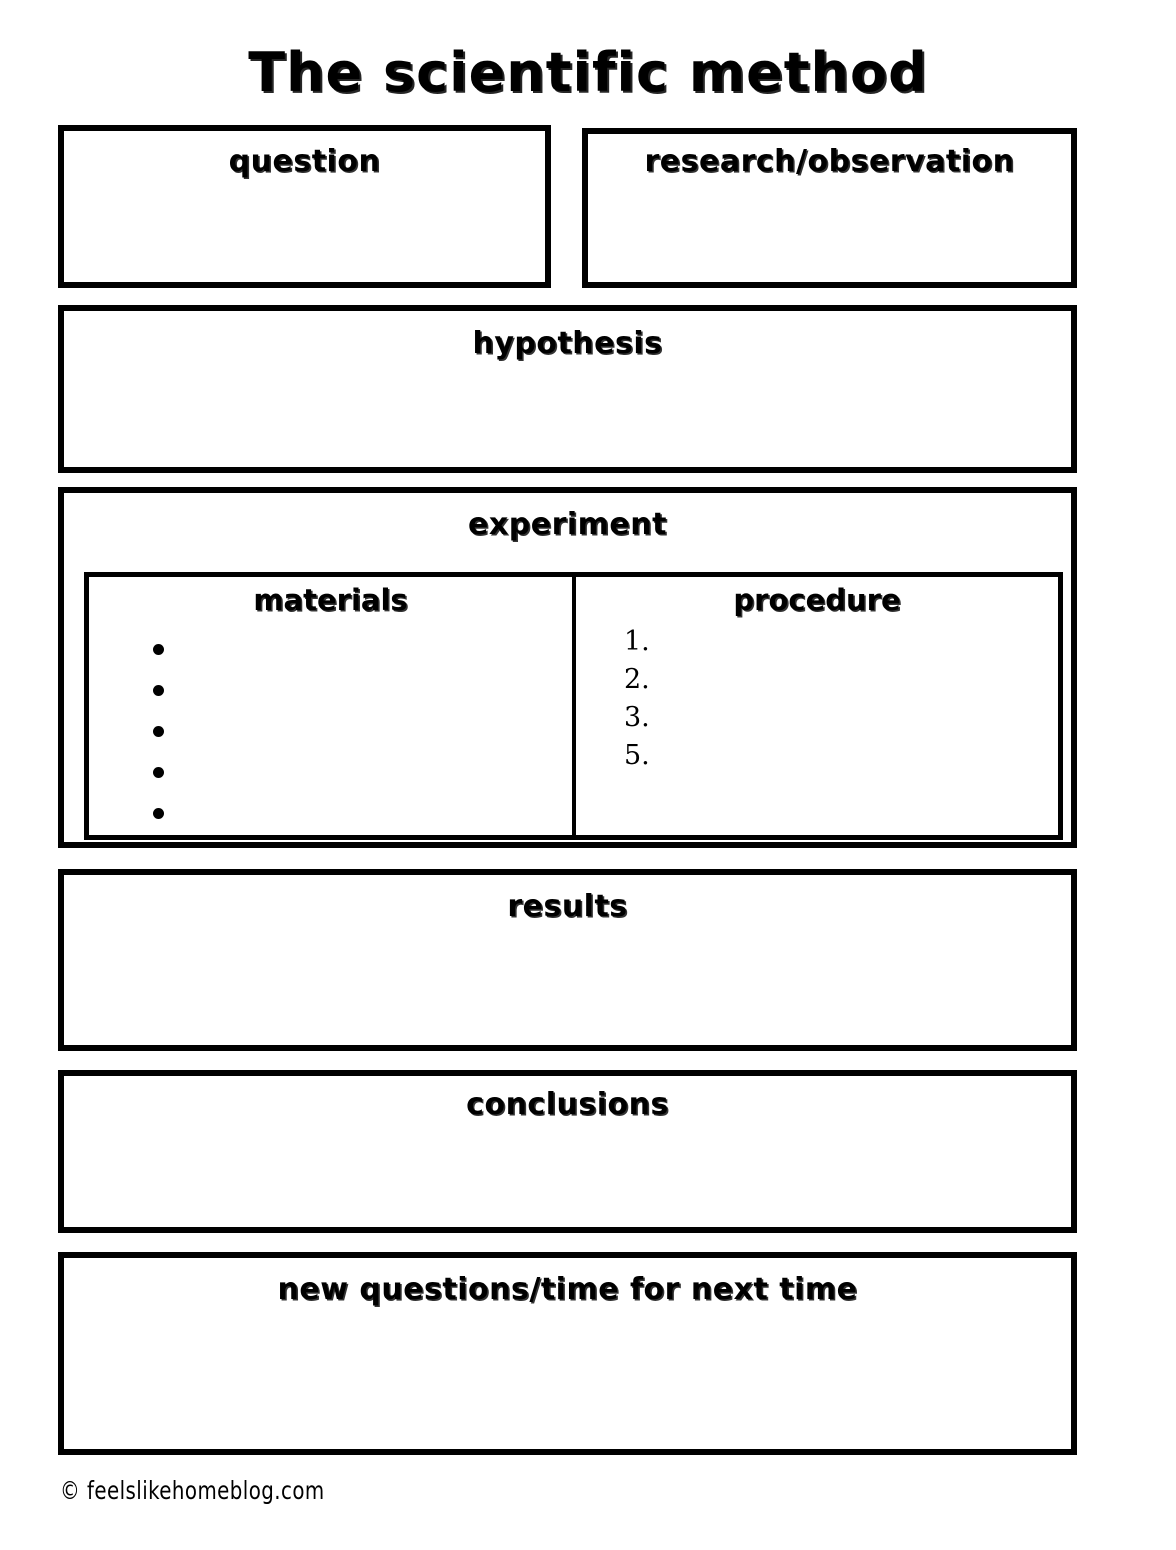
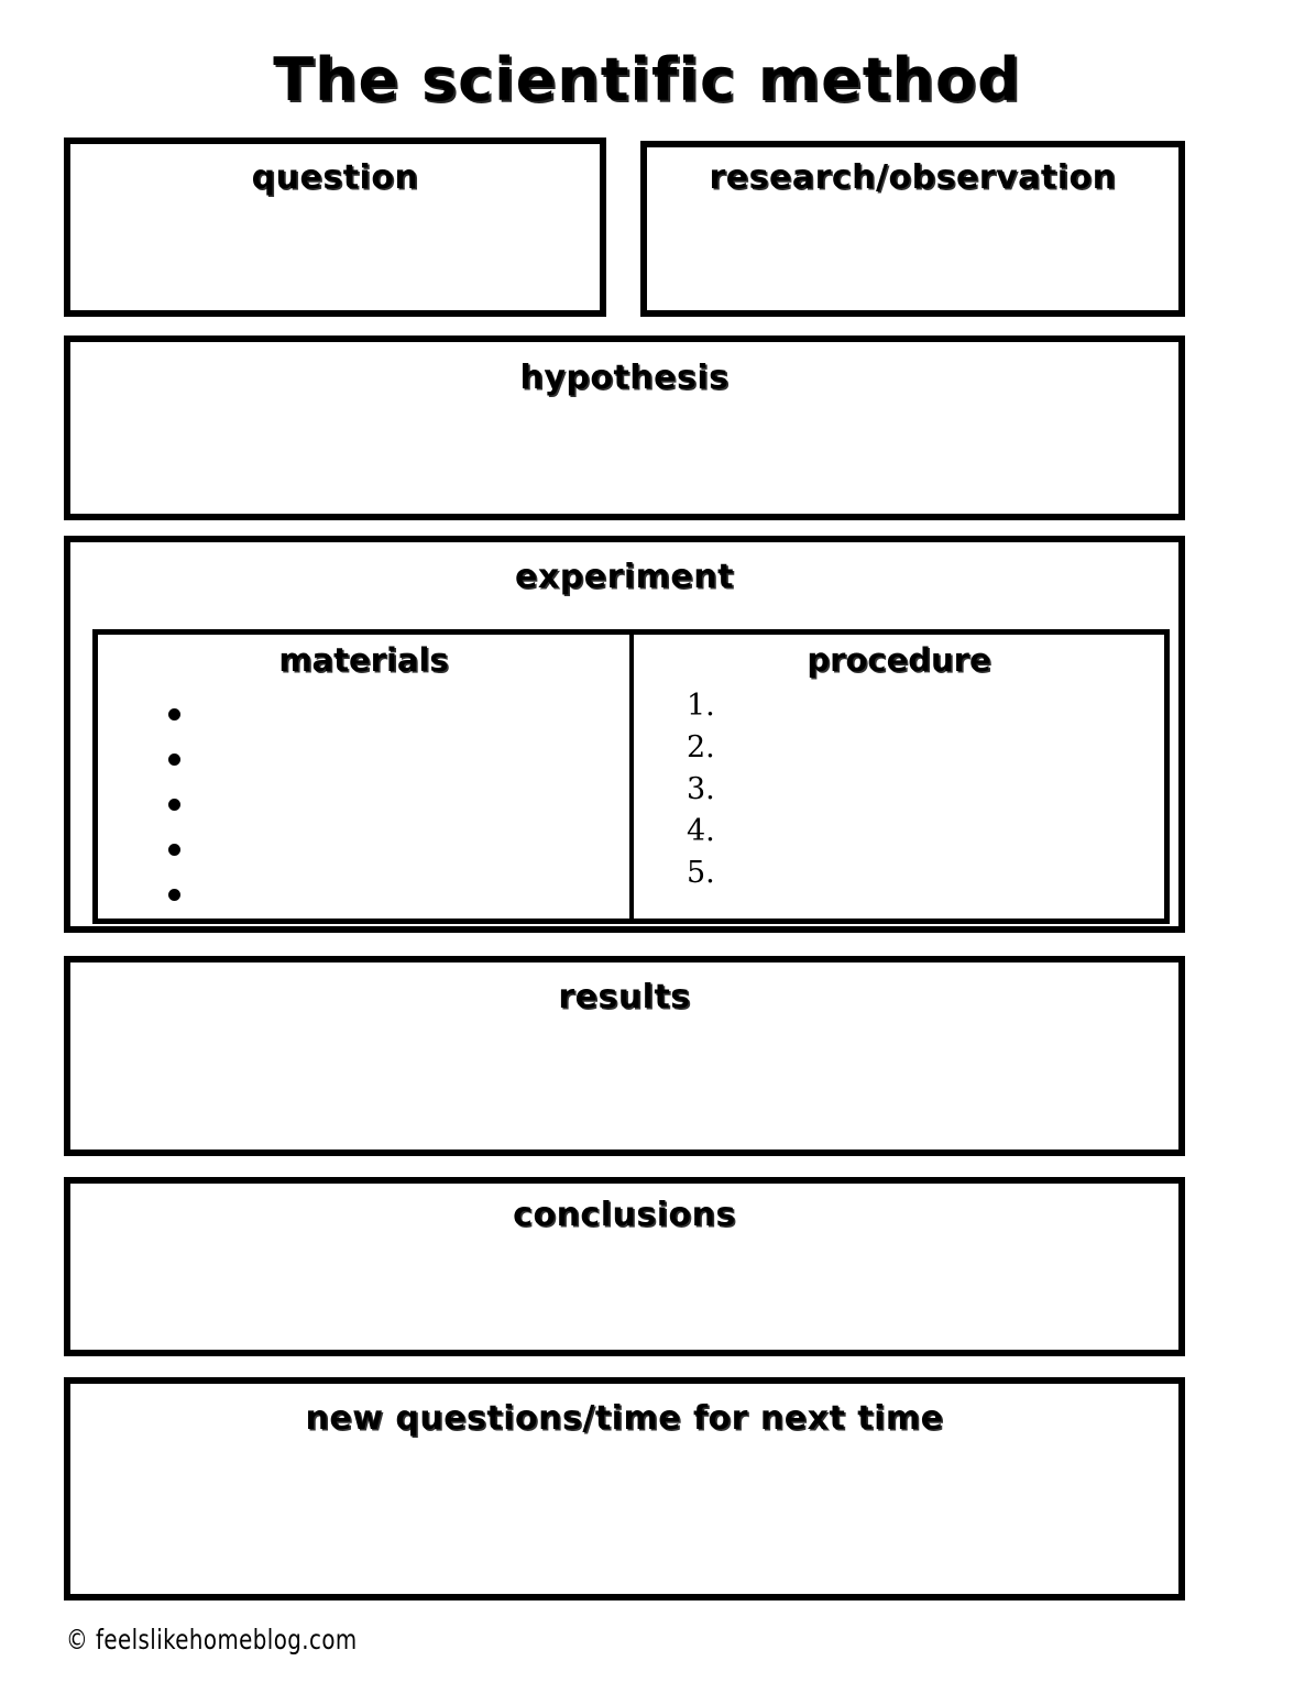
  The scientific method
  question
  research/observation
  hypothesis
  experiment
  materials
  procedure
  1.
  2.
  3.
+ 4.
  5.
  results
  conclusions
  new questions/time for next time
  © feelslikehomeblog.com
